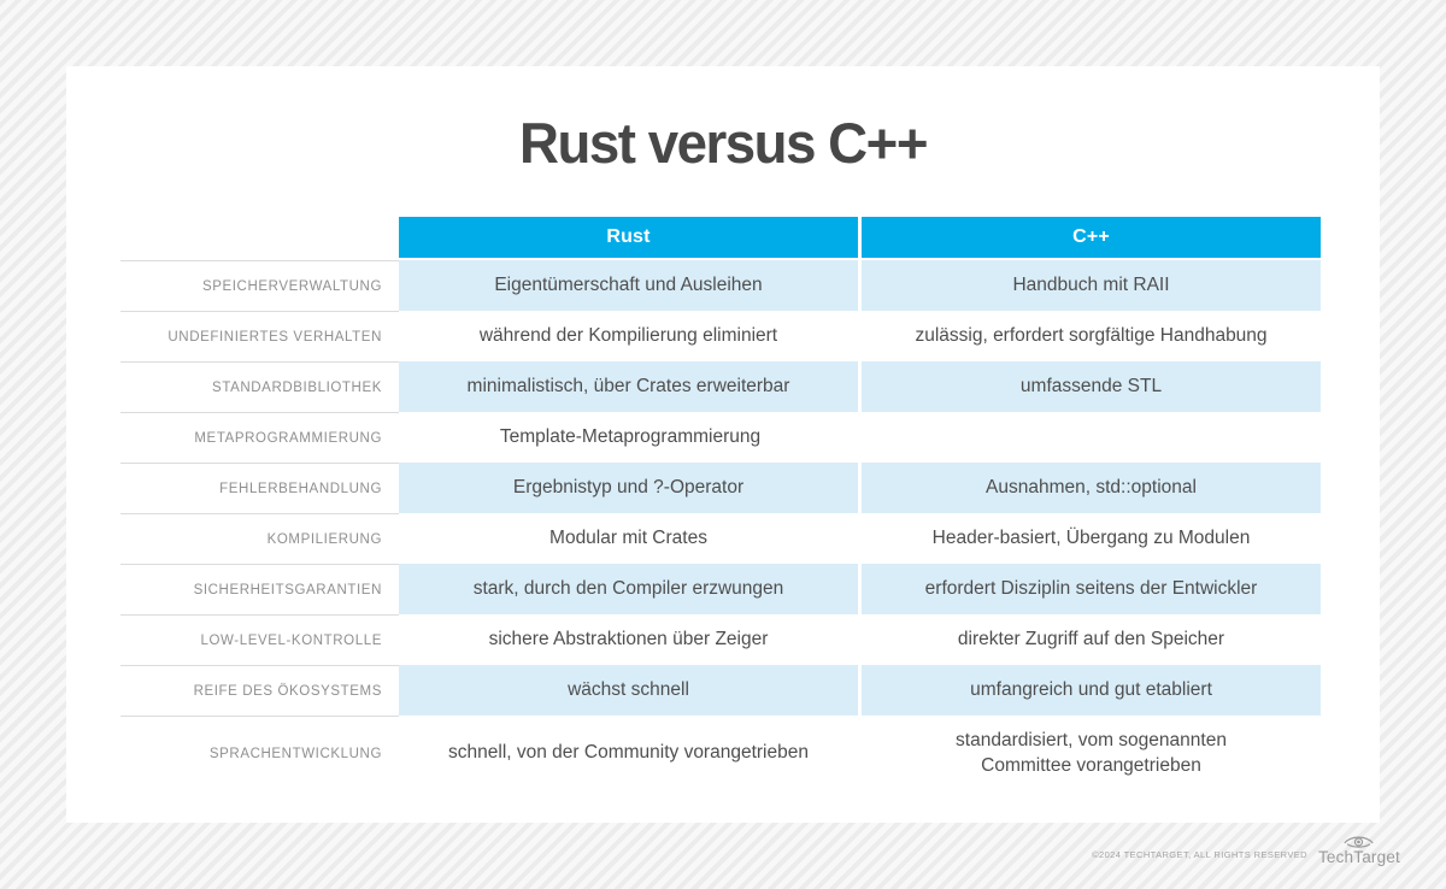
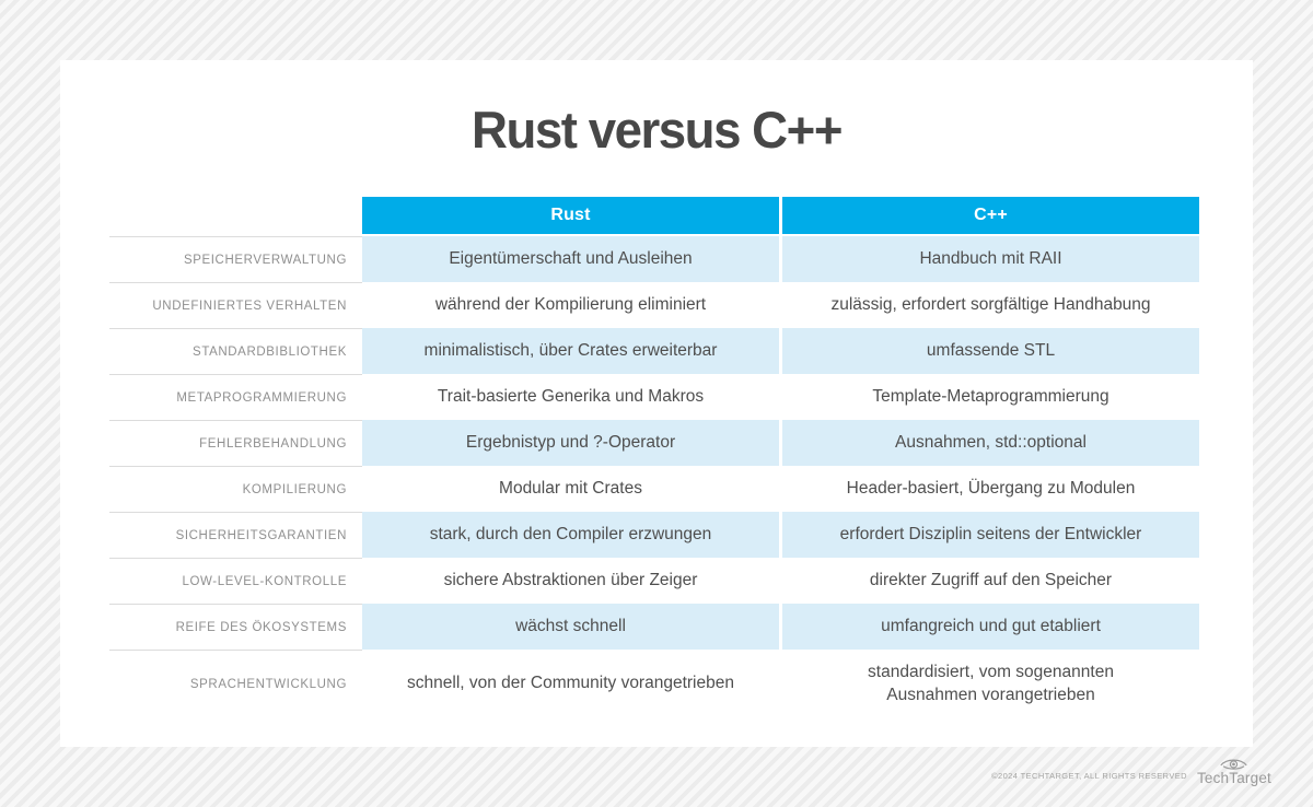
  Rust versus C++
  Rust
  C++
  SPEICHERVERWALTUNG
  Eigentümerschaft und Ausleihen
  Handbuch mit RAII
  UNDEFINIERTES VERHALTEN
  während der Kompilierung eliminiert
  zulässig, erfordert sorgfältige Handhabung
  STANDARDBIBLIOTHEK
  minimalistisch, über Crates erweiterbar
  umfassende STL
  METAPROGRAMMIERUNG
+ Trait-basierte Generika und Makros
  Template-Metaprogrammierung
  FEHLERBEHANDLUNG
  Ergebnistyp und ?-Operator
  Ausnahmen, std::optional
  KOMPILIERUNG
  Modular mit Crates
  Header-basiert, Übergang zu Modulen
  SICHERHEITSGARANTIEN
  stark, durch den Compiler erzwungen
  erfordert Disziplin seitens der Entwickler
  LOW-LEVEL-KONTROLLE
  sichere Abstraktionen über Zeiger
  direkter Zugriff auf den Speicher
  REIFE DES ÖKOSYSTEMS
  wächst schnell
  umfangreich und gut etabliert
  SPRACHENTWICKLUNG
  schnell, von der Community vorangetrieben
- standardisiert, vom sogenannten Committee vorangetrieben
+ standardisiert, vom sogenannten Ausnahmen vorangetrieben
  ©2024 TECHTARGET, ALL RIGHTS RESERVED
  TechTarget
